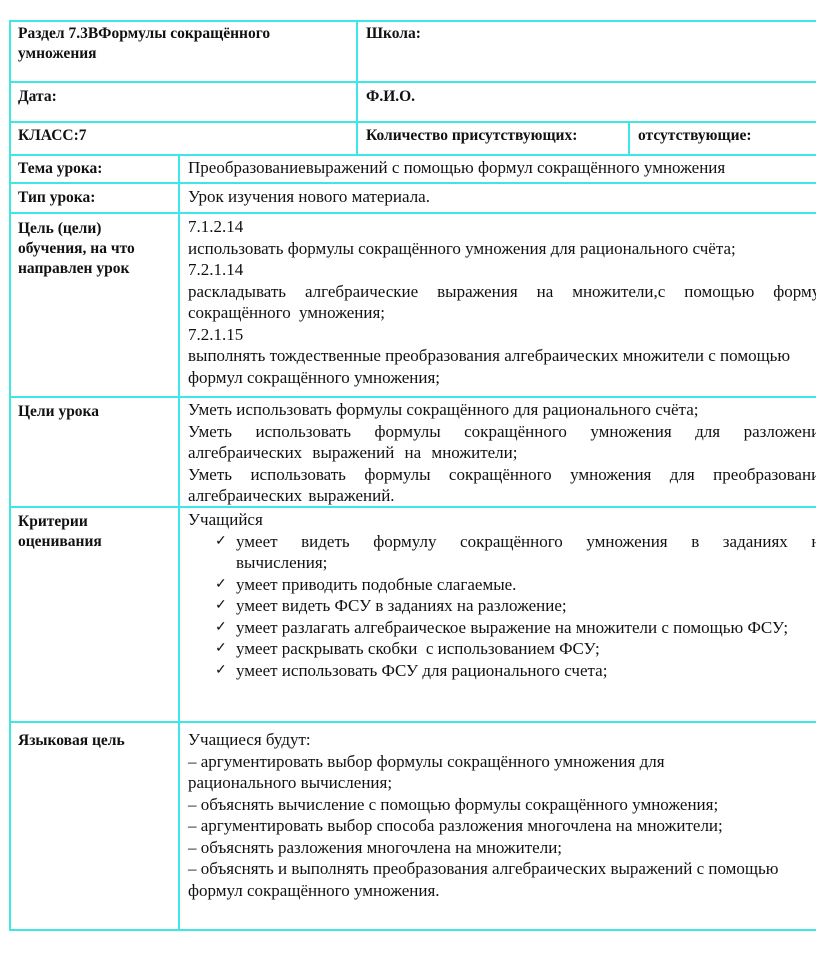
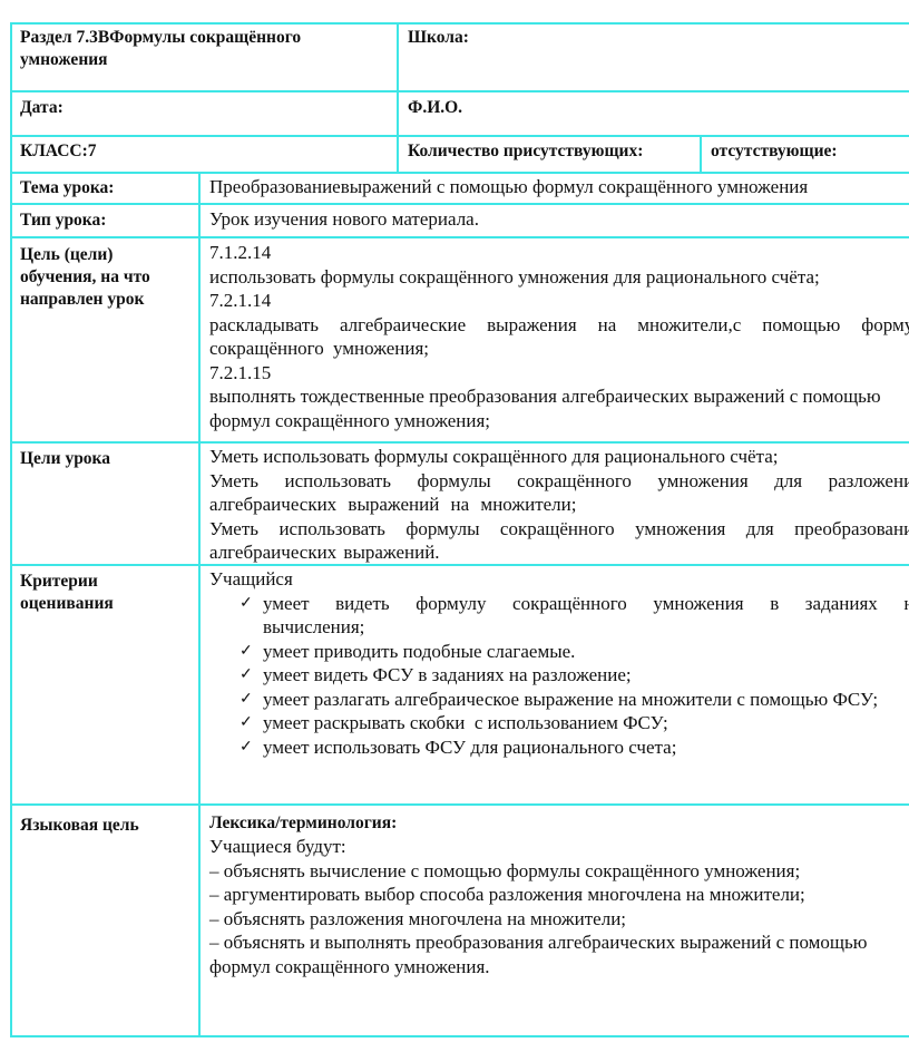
  Раздел 7.3ВФормулы сокращённого умножения
  Школа:
  Дата:
  Ф.И.О.
  КЛАСС:7
  Количество присутствующих:
  отсутствующие:
  Тема урока:
  Преобразованиевыражений с помощью формул сокращённого умножения
  Тип урока:
  Урок изучения нового материала.
  Цель (цели) обучения, на что направлен урок
  7.1.2.14
  использовать формулы сокращённого умножения для рационального счёта;
  7.2.1.14
  раскладывать алгебраические выражения на множители,с помощью форм сокращённого умножения;
  7.2.1.15
- выполнять тождественные преобразования алгебраических множители с помощью формул сокращённого умножения;
+ выполнять тождественные преобразования алгебраических выражений с помощью формул сокращённого умножения;
  Цели урока
  Уметь использовать формулы сокращённого для рационального счёта;
  Уметь использовать формулы сокращённого умножения для разложен алгебраических выражений на множители;
  Уметь использовать формулы сокращённого умножения для преобразован алгебраических выражений.
  Критерии оценивания
  Учащийся
  ✓
  умеет видеть формулу сокращённого умножения в заданиях вычисления;
  ✓
  умеет приводить подобные слагаемые.
  ✓
  умеет видеть ФСУ в заданиях на разложение;
  ✓
  умеет разлагать алгебраическое выражение на множители с помощью ФСУ;
  ✓
  умеет раскрывать скобки с использованием ФСУ;
  ✓
  умеет использовать ФСУ для рационального счета;
  Языковая цель
+ Лексика/терминология:
  Учащиеся будут:
- – аргументировать выбор формулы сокращённого умножения для рационального вычисления;
  – объяснять вычисление с помощью формулы сокращённого умножения;
  – аргументировать выбор способа разложения многочлена на множители;
  – объяснять разложения многочлена на множители;
  – объяснять и выполнять преобразования алгебраических выражений с помощью формул сокращённого умножения.
